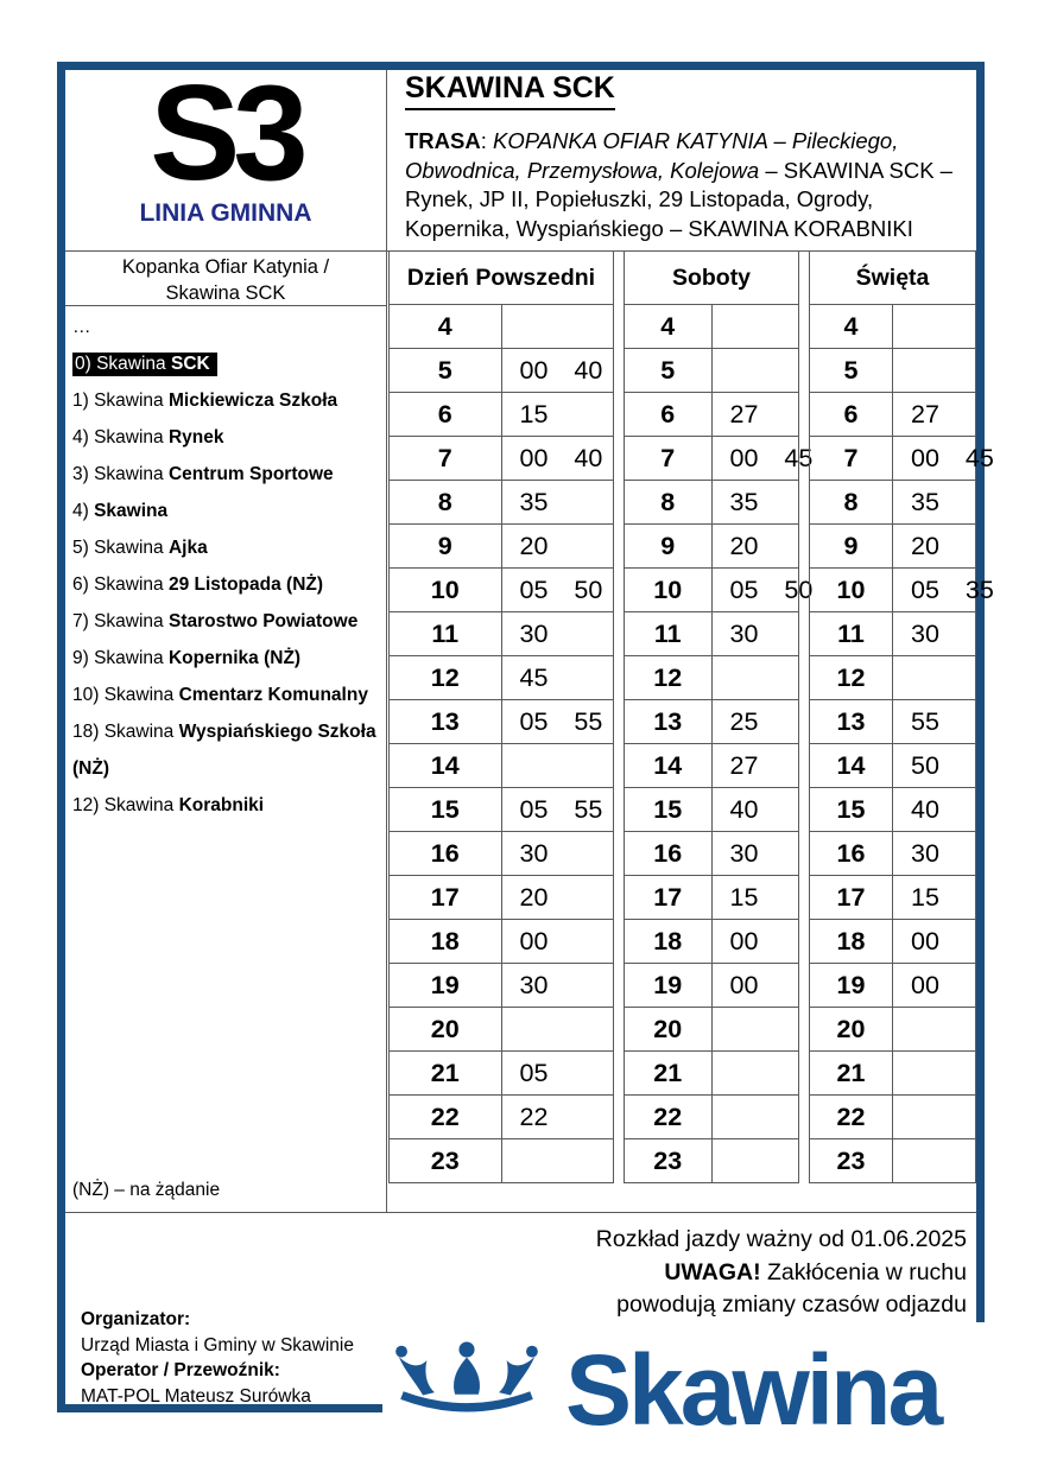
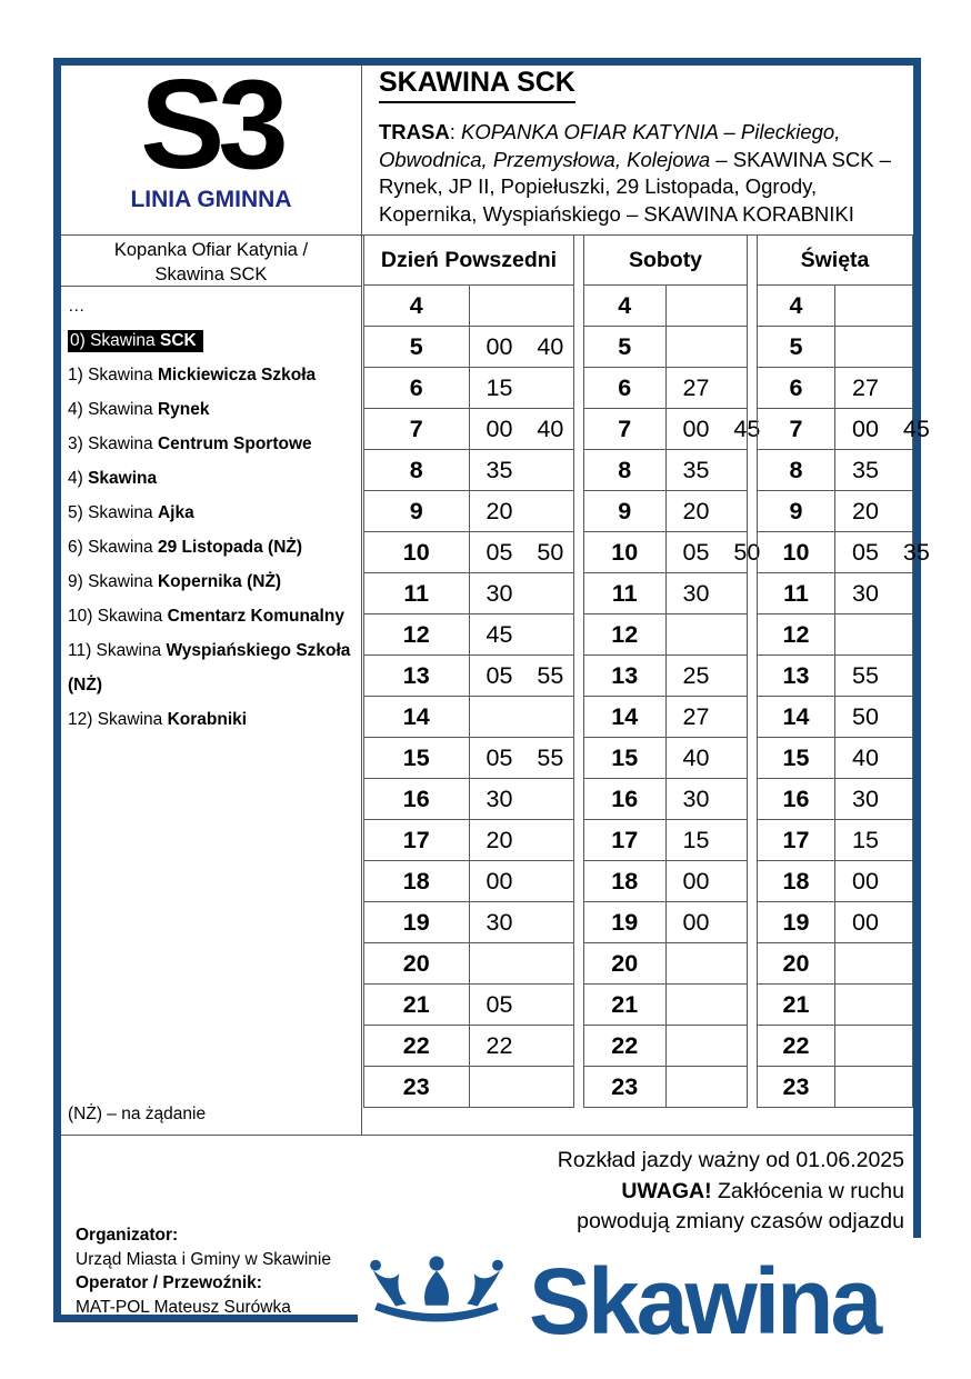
  S3
  LINIA GMINNA
  SKAWINA SCK
  TRASA: KOPANKA OFIAR KATYNIA – Pileckiego, Obwodnica, Przemysłowa, Kolejowa – SKAWINA SCK – Rynek, JP II, Popiełuszki, 29 Listopada, Ogrody, Kopernika, Wyspiańskiego – SKAWINA KORABNIKI
  Kopanka Ofiar Katynia /
  Skawina SCK
  …
  0) Skawina SCK
  1) Skawina Mickiewicza Szkoła
  4) Skawina Rynek
  3) Skawina Centrum Sportowe
  4) Skawina
  5) Skawina Ajka
  6) Skawina 29 Listopada (NŻ)
- 7) Skawina Starostwo Powiatowe
  9) Skawina Kopernika (NŻ)
  10) Skawina Cmentarz Komunalny
- 18) Skawina Wyspiańskiego Szkoła (NŻ)
+ 11) Skawina Wyspiańskiego Szkoła (NŻ)
  12) Skawina Korabniki
  (NŻ) – na żądanie
  Dzień Powszedni
  4
  5	00 40
  6	15
  7	00 40
  8	35
  9	20
  10	05 50
  11	30
  12	45
  13	05 55
  14
  15	05 55
  16	30
  17	20
  18	00
  19	30
  20
  21	05
  22	22
  23
  Soboty
  4
  5
  6	27
  7	00 45
  8	35
  9	20
  10	05 50
  11	30
  12
  13	25
  14	27
  15	40
  16	30
  17	15
  18	00
  19	00
  20
  21
  22
  23
  Święta
  4
  5
  6	27
  7	00 45
  8	35
  9	20
  10	05 35
  11	30
  12
  13	55
  14	50
  15	40
  16	30
  17	15
  18	00
  19	00
  20
  21
  22
  23
  Rozkład jazdy ważny od 01.06.2025
  UWAGA! Zakłócenia w ruchu
  powodują zmiany czasów odjazdu
  Organizator:
  Urząd Miasta i Gminy w Skawinie
  Operator / Przewoźnik:
  MAT-POL Mateusz Surówka
  Skawina
